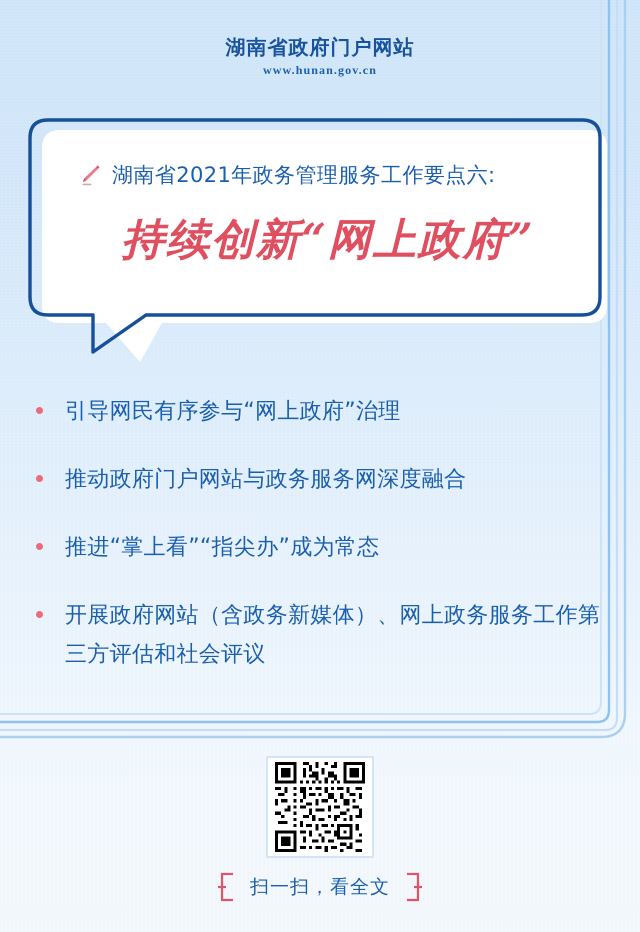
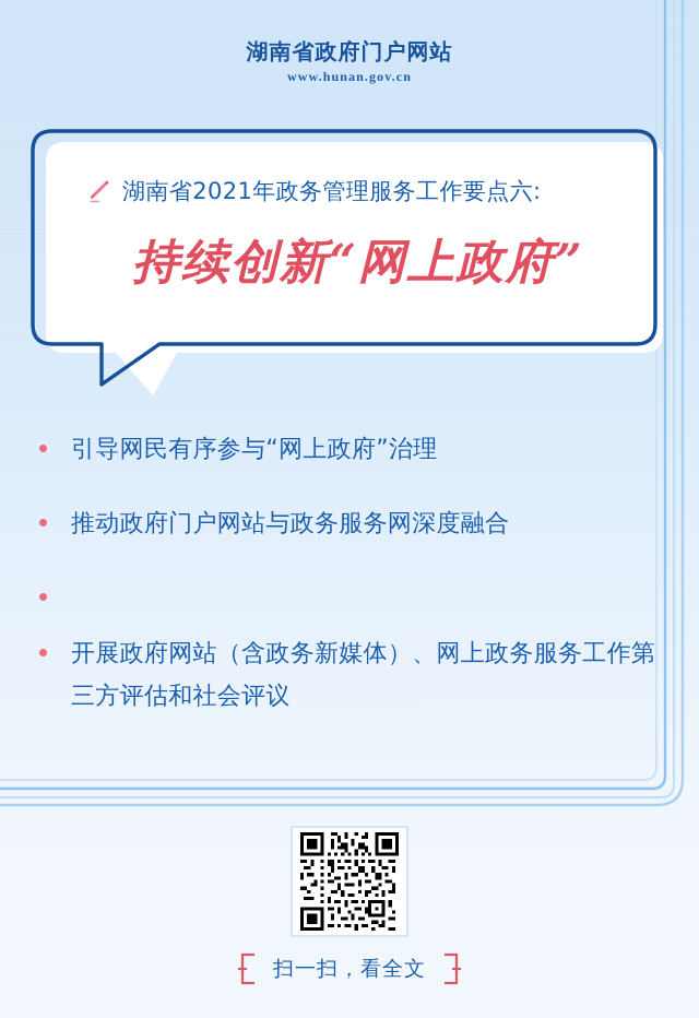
  湖南省政府门户网站
  www.hunan.gov.cn
  湖南省2021年政务管理服务工作要点六:
  持续创新“网上政府”
  引导网民有序参与“网上政府”治理
  推动政府门户网站与政务服务网深度融合
- 推进“掌上看”“指尖办”成为常态
  开展政府网站（含政务新媒体）、网上政务服务工作第三方评估和社会评议
  扫一扫，看全文
